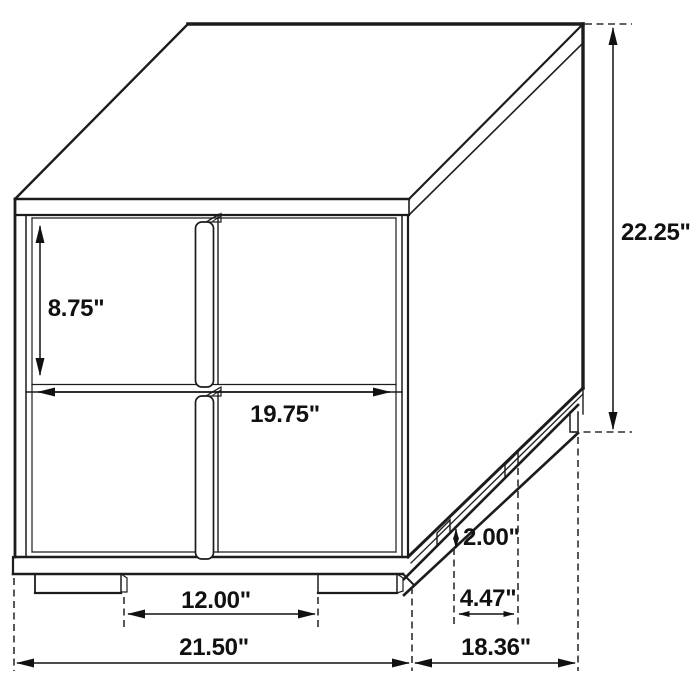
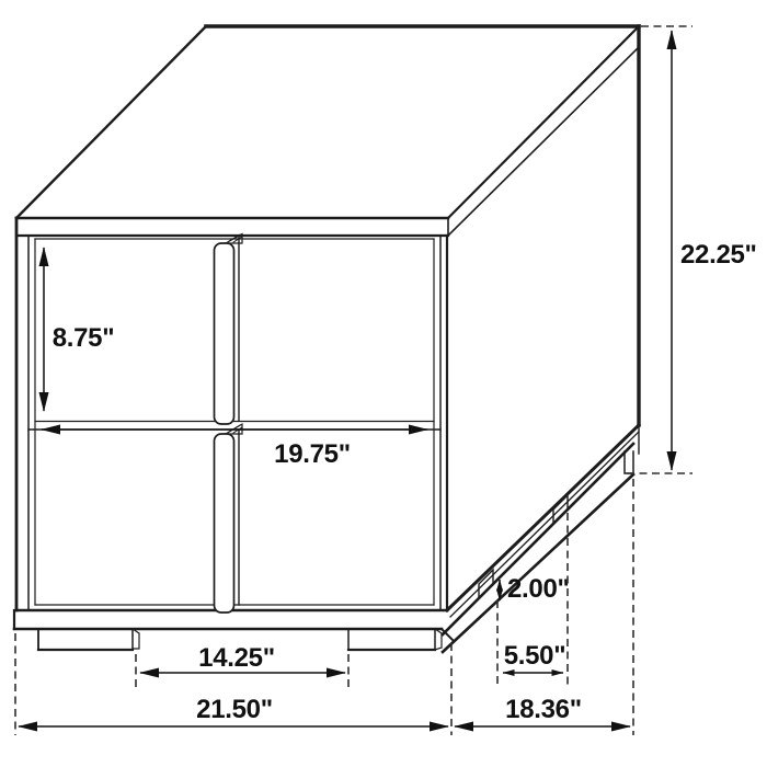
  8.75"
  19.75"
  22.25"
  2.00"
- 4.47"
+ 5.50"
- 12.00"
+ 14.25"
  21.50"
  18.36"
